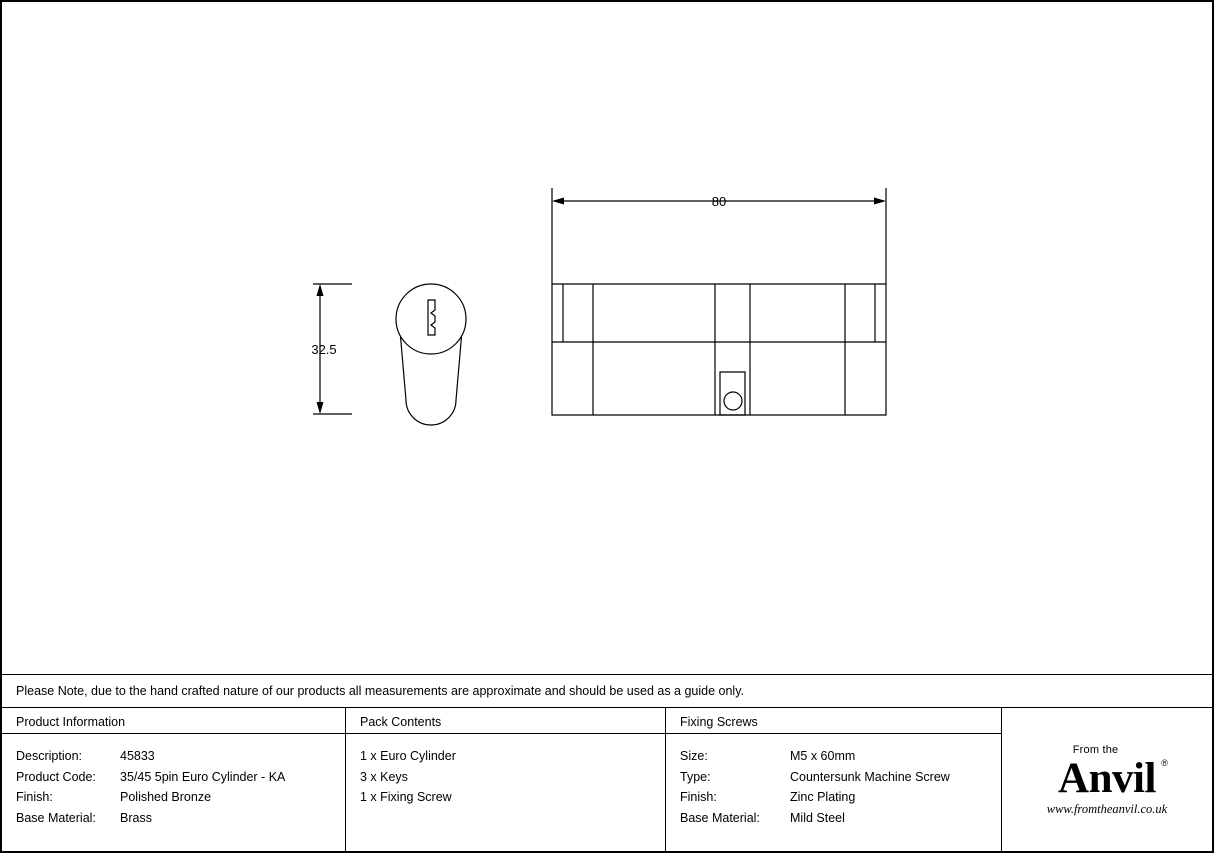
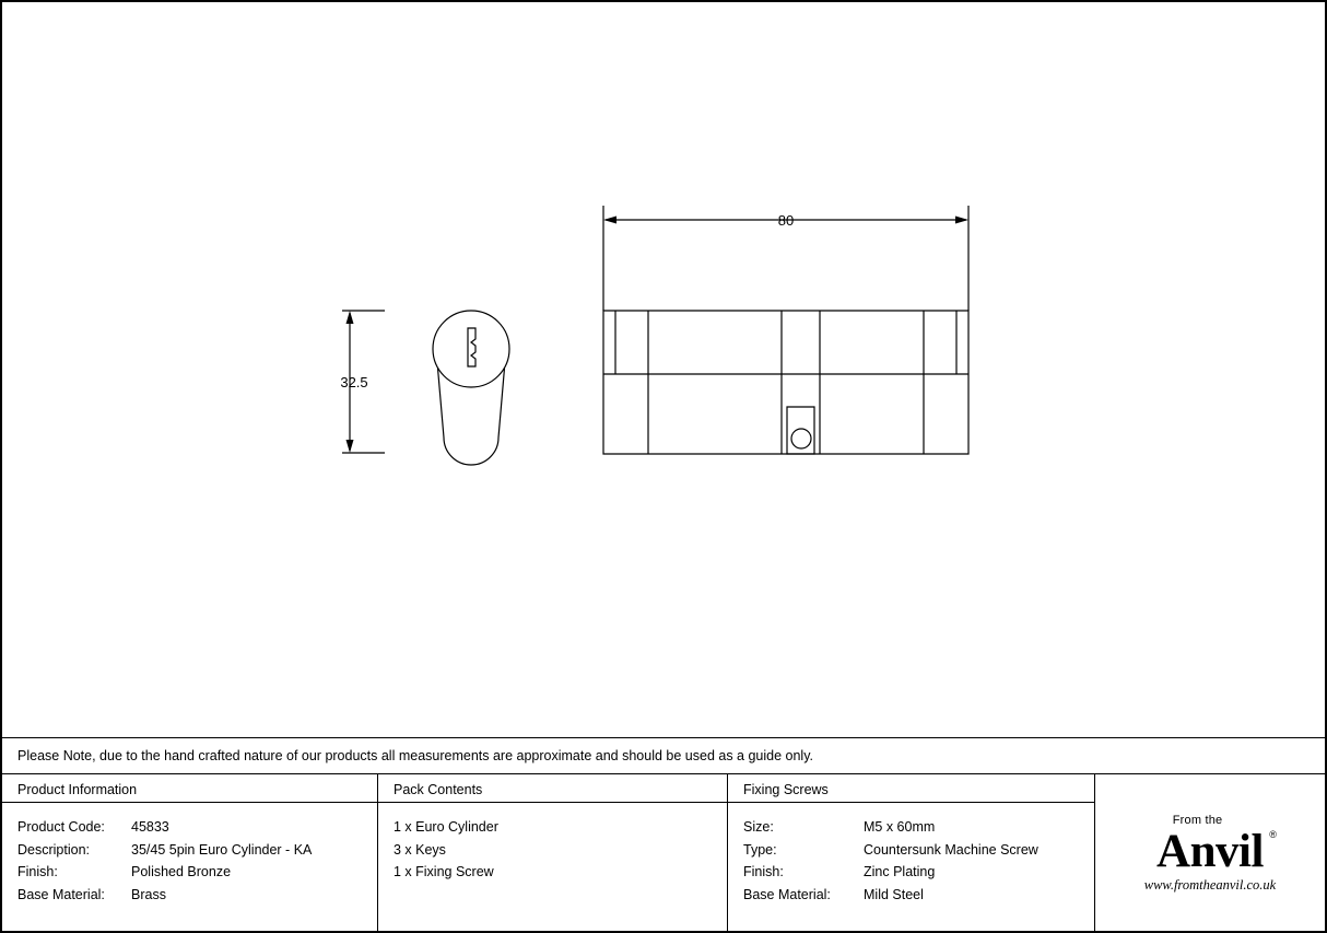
  80
  32.5
  Please Note, due to the hand crafted nature of our products all measurements are approximate and should be used as a guide only.
  Product Information
- Description:
+ Product Code:
  45833
- Product Code:
+ Description:
  35/45 5pin Euro Cylinder - KA
  Finish:
  Polished Bronze
  Base Material:
  Brass
  Pack Contents
  1 x Euro Cylinder
  3 x Keys
  1 x Fixing Screw
  Fixing Screws
  Size:
  M5 x 60mm
  Type:
  Countersunk Machine Screw
  Finish:
  Zinc Plating
  Base Material:
  Mild Steel
  From the
  Anvil
  ®
  www.fromtheanvil.co.uk
